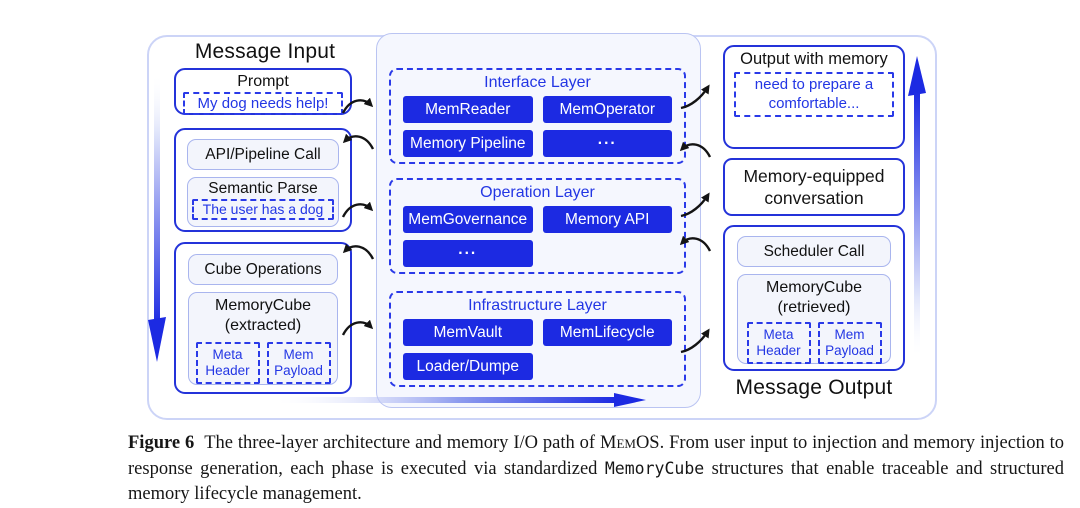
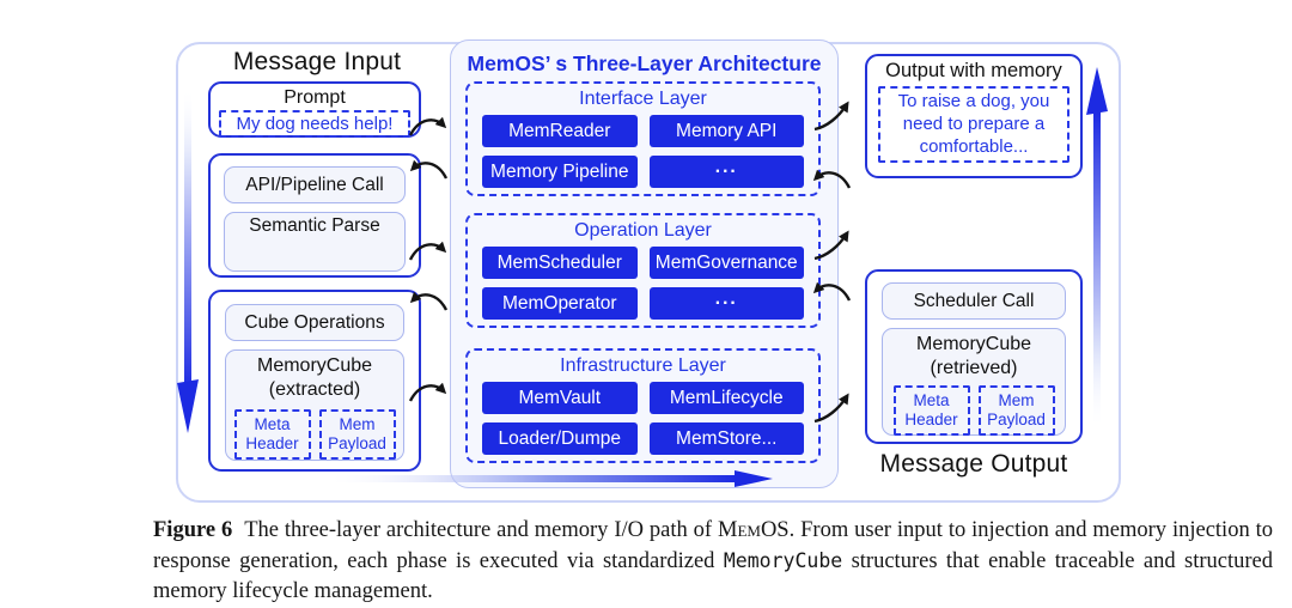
  Message Input
  Prompt
  My dog needs help!
  API/Pipeline Call
  Semantic Parse
- The user has a dog
  Cube Operations
  MemoryCube
  (extracted)
  Meta Header
  Mem Payload
+ MemOS’ s Three-Layer Architecture
  Interface Layer
  MemReader
- MemOperator
+ Memory API
  Memory Pipeline
  ...
  Operation Layer
+ MemScheduler
  MemGovernance
- Memory API
+ MemOperator
  ...
  Infrastructure Layer
  MemVault
  MemLifecycle
  Loader/Dumpe
+ MemStore...
  Output with memory
+ To raise a dog, you
  need to prepare a
  comfortable...
- Memory-equipped conversation
  Scheduler Call
  MemoryCube
  (retrieved)
  Meta Header
  Mem Payload
  Message Output
  Figure 6 The three-layer architecture and memory I/O path of MemOS. From user input to injection and memory injection to response generation, each phase is executed via standardized MemoryCube structures that enable traceable and structured memory lifecycle management.
